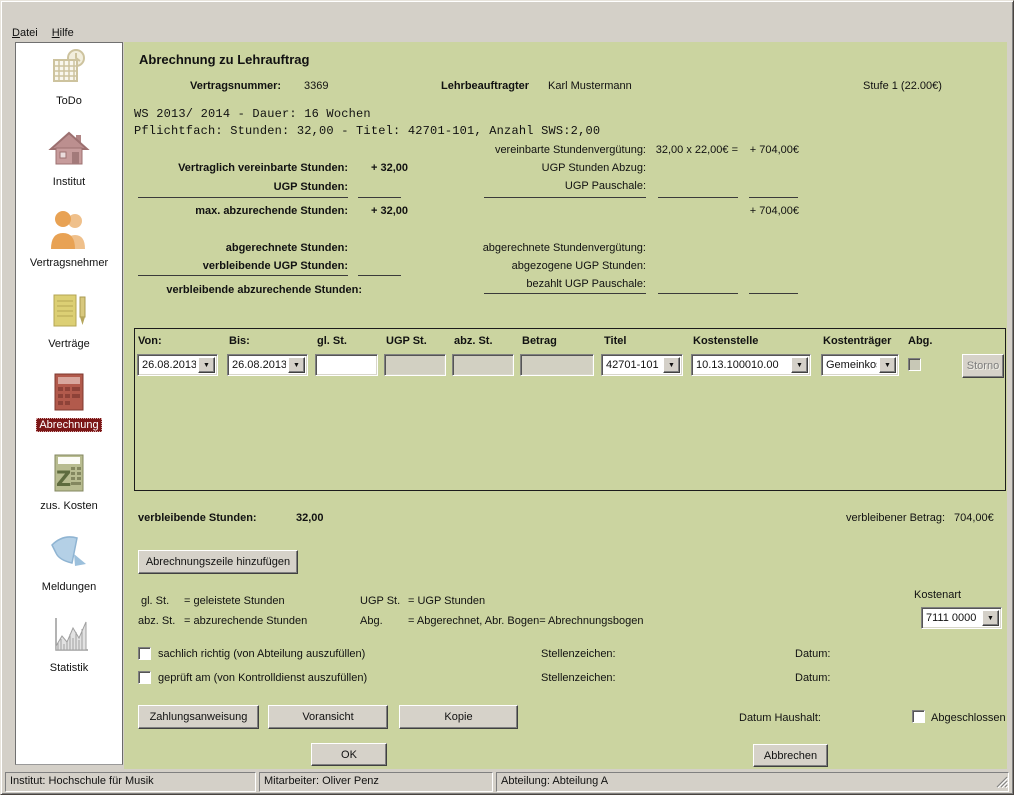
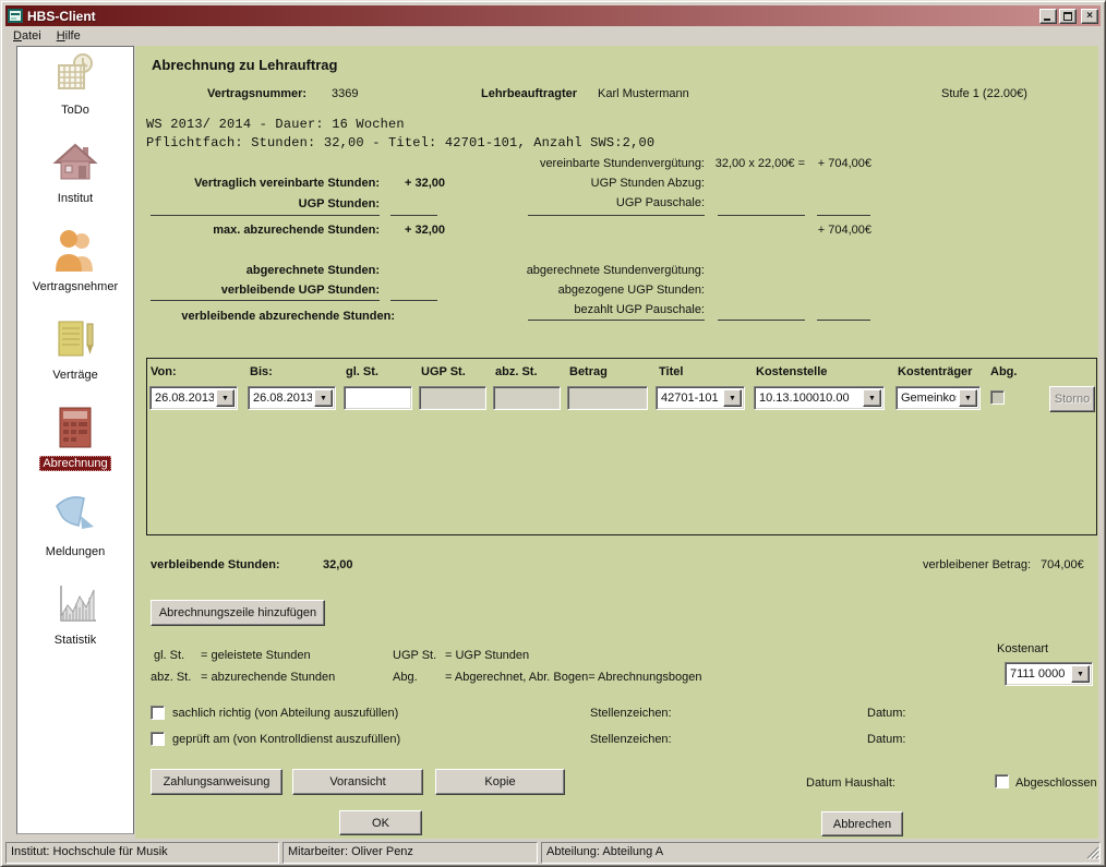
+ HBS-Client
+ ×
  Datei
  Hilfe
  ToDo
  Institut
  Vertragsnehmer
  Verträge
  Abrechnung
- Z
- zus. Kosten
  Meldungen
  Statistik
  Abrechnung zu Lehrauftrag
  Vertragsnummer:
  3369
  Lehrbeauftragter
  Karl Mustermann
  Stufe 1 (22.00€)
  WS 2013/ 2014 - Dauer: 16 Wochen
  Pflichtfach: Stunden: 32,00 - Titel: 42701-101, Anzahl SWS:2,00
  Vertraglich vereinbarte Stunden:
  + 32,00
  UGP Stunden:
  max. abzurechende Stunden:
  + 32,00
  abgerechnete Stunden:
  verbleibende UGP Stunden:
  verbleibende abzurechende Stunden:
  vereinbarte Stundenvergütung:
  32,00 x 22,00€ =
  + 704,00€
  UGP Stunden Abzug:
  UGP Pauschale:
  + 704,00€
  abgerechnete Stundenvergütung:
  abgezogene UGP Stunden:
  bezahlt UGP Pauschale:
  Von:
  Bis:
  gl. St.
  UGP St.
  abz. St.
  Betrag
  Titel
  Kostenstelle
  Kostenträger
  Abg.
  26.08.2013
  26.08.2013
  42701-101
  10.13.100010.00
  Storno
  verbleibende Stunden:
  32,00
  verbleibener Betrag:
  704,00€
  Abrechnungszeile hinzufügen
  gl. St.
  = geleistete Stunden
  UGP St.
  = UGP Stunden
  abz. St.
  = abzurechende Stunden
  Abg.
  = Abgerechnet, Abr. Bogen= Abrechnungsbogen
  Kostenart
  7111 0000
  sachlich richtig (von Abteilung auszufüllen)
  Stellenzeichen:
  Datum:
  geprüft am (von Kontrolldienst auszufüllen)
  Stellenzeichen:
  Datum:
  Zahlungsanweisung
  Voransicht
  Kopie
  Datum Haushalt:
  Abgeschlossen
  OK
  Abbrechen
  Institut: Hochschule für Musik
  Mitarbeiter: Oliver Penz
  Abteilung: Abteilung A
